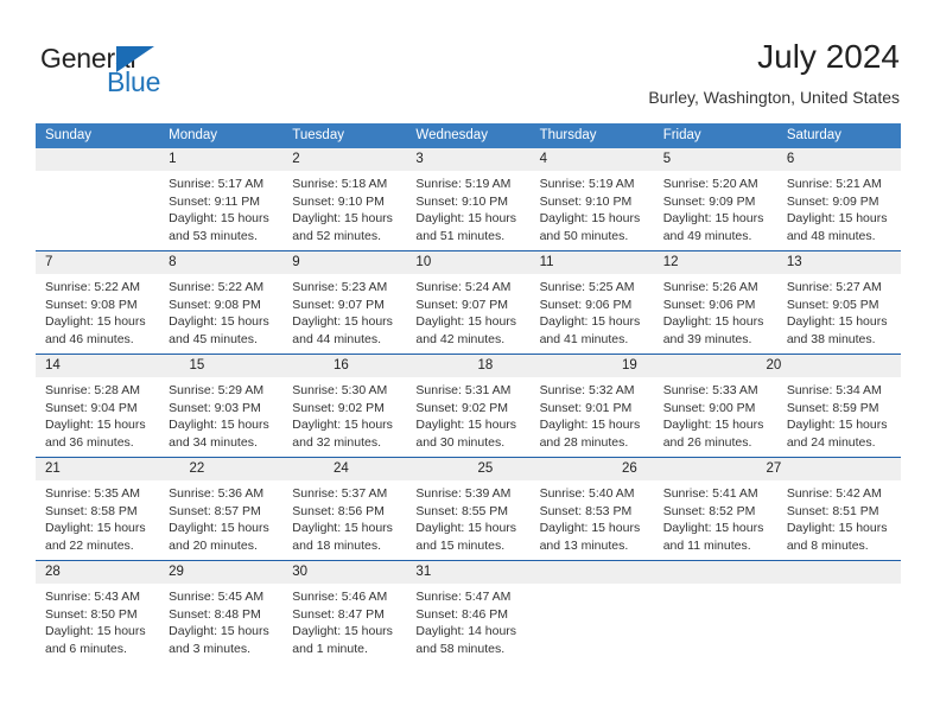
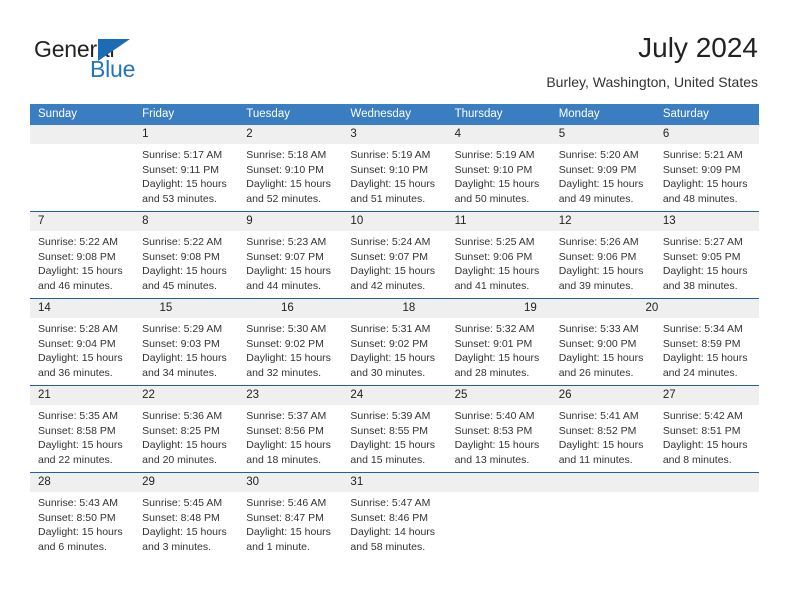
  General
  Blue
  July 2024
  Burley, Washington, United States
  Sunday
- Monday
+ Friday
  Tuesday
  Wednesday
  Thursday
- Friday
+ Monday
  Saturday
  1
  2
  3
  4
  5
  6
  Sunrise: 5:17 AM
  Sunset: 9:11 PM
  Daylight: 15 hours
  and 53 minutes.
  Sunrise: 5:18 AM
  Sunset: 9:10 PM
  Daylight: 15 hours
  and 52 minutes.
  Sunrise: 5:19 AM
  Sunset: 9:10 PM
  Daylight: 15 hours
  and 51 minutes.
  Sunrise: 5:19 AM
  Sunset: 9:10 PM
  Daylight: 15 hours
  and 50 minutes.
  Sunrise: 5:20 AM
  Sunset: 9:09 PM
  Daylight: 15 hours
  and 49 minutes.
  Sunrise: 5:21 AM
  Sunset: 9:09 PM
  Daylight: 15 hours
  and 48 minutes.
  7
  8
  9
  10
  11
  12
  13
  Sunrise: 5:22 AM
  Sunset: 9:08 PM
  Daylight: 15 hours
  and 46 minutes.
  Sunrise: 5:22 AM
  Sunset: 9:08 PM
  Daylight: 15 hours
  and 45 minutes.
  Sunrise: 5:23 AM
  Sunset: 9:07 PM
  Daylight: 15 hours
  and 44 minutes.
  Sunrise: 5:24 AM
  Sunset: 9:07 PM
  Daylight: 15 hours
  and 42 minutes.
  Sunrise: 5:25 AM
  Sunset: 9:06 PM
  Daylight: 15 hours
  and 41 minutes.
  Sunrise: 5:26 AM
  Sunset: 9:06 PM
  Daylight: 15 hours
  and 39 minutes.
  Sunrise: 5:27 AM
  Sunset: 9:05 PM
  Daylight: 15 hours
  and 38 minutes.
  14
  15
  16
  18
  19
  20
  Sunrise: 5:28 AM
  Sunset: 9:04 PM
  Daylight: 15 hours
  and 36 minutes.
  Sunrise: 5:29 AM
  Sunset: 9:03 PM
  Daylight: 15 hours
  and 34 minutes.
  Sunrise: 5:30 AM
  Sunset: 9:02 PM
  Daylight: 15 hours
  and 32 minutes.
  Sunrise: 5:31 AM
  Sunset: 9:02 PM
  Daylight: 15 hours
  and 30 minutes.
  Sunrise: 5:32 AM
  Sunset: 9:01 PM
  Daylight: 15 hours
  and 28 minutes.
  Sunrise: 5:33 AM
  Sunset: 9:00 PM
  Daylight: 15 hours
  and 26 minutes.
  Sunrise: 5:34 AM
  Sunset: 8:59 PM
  Daylight: 15 hours
  and 24 minutes.
  21
  22
+ 23
  24
  25
  26
  27
  Sunrise: 5:35 AM
  Sunset: 8:58 PM
  Daylight: 15 hours
  and 22 minutes.
  Sunrise: 5:36 AM
- Sunset: 8:57 PM
+ Sunset: 8:25 PM
  Daylight: 15 hours
  and 20 minutes.
  Sunrise: 5:37 AM
  Sunset: 8:56 PM
  Daylight: 15 hours
  and 18 minutes.
  Sunrise: 5:39 AM
  Sunset: 8:55 PM
  Daylight: 15 hours
  and 15 minutes.
  Sunrise: 5:40 AM
  Sunset: 8:53 PM
  Daylight: 15 hours
  and 13 minutes.
  Sunrise: 5:41 AM
  Sunset: 8:52 PM
  Daylight: 15 hours
  and 11 minutes.
  Sunrise: 5:42 AM
  Sunset: 8:51 PM
  Daylight: 15 hours
  and 8 minutes.
  28
  29
  30
  31
  Sunrise: 5:43 AM
  Sunset: 8:50 PM
  Daylight: 15 hours
  and 6 minutes.
  Sunrise: 5:45 AM
  Sunset: 8:48 PM
  Daylight: 15 hours
  and 3 minutes.
  Sunrise: 5:46 AM
  Sunset: 8:47 PM
  Daylight: 15 hours
  and 1 minute.
  Sunrise: 5:47 AM
  Sunset: 8:46 PM
  Daylight: 14 hours
  and 58 minutes.
